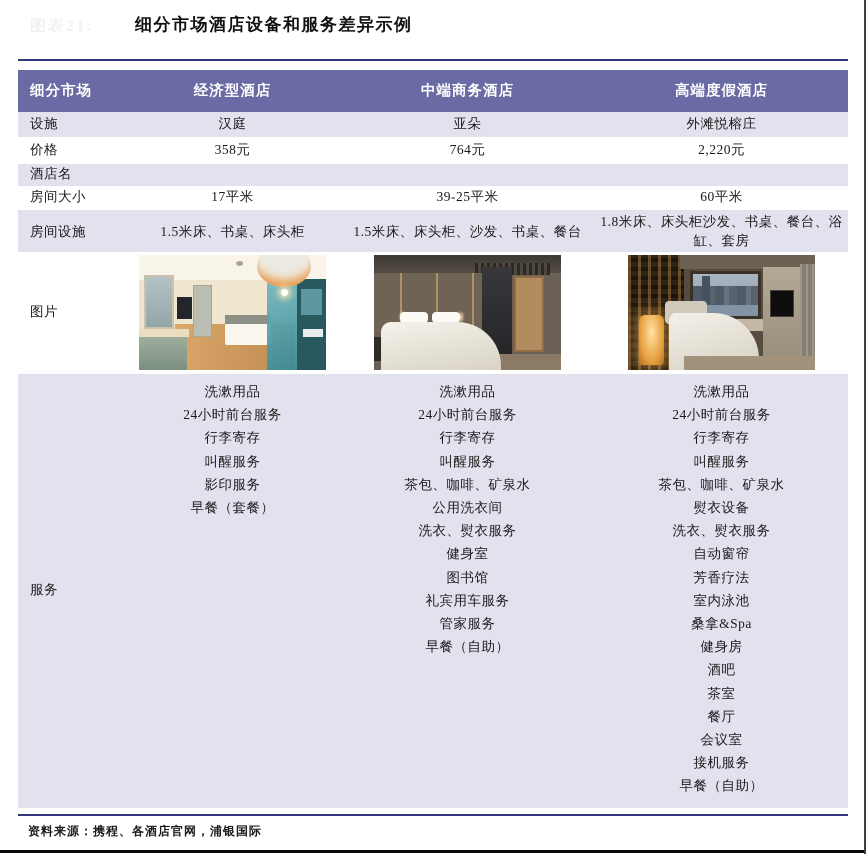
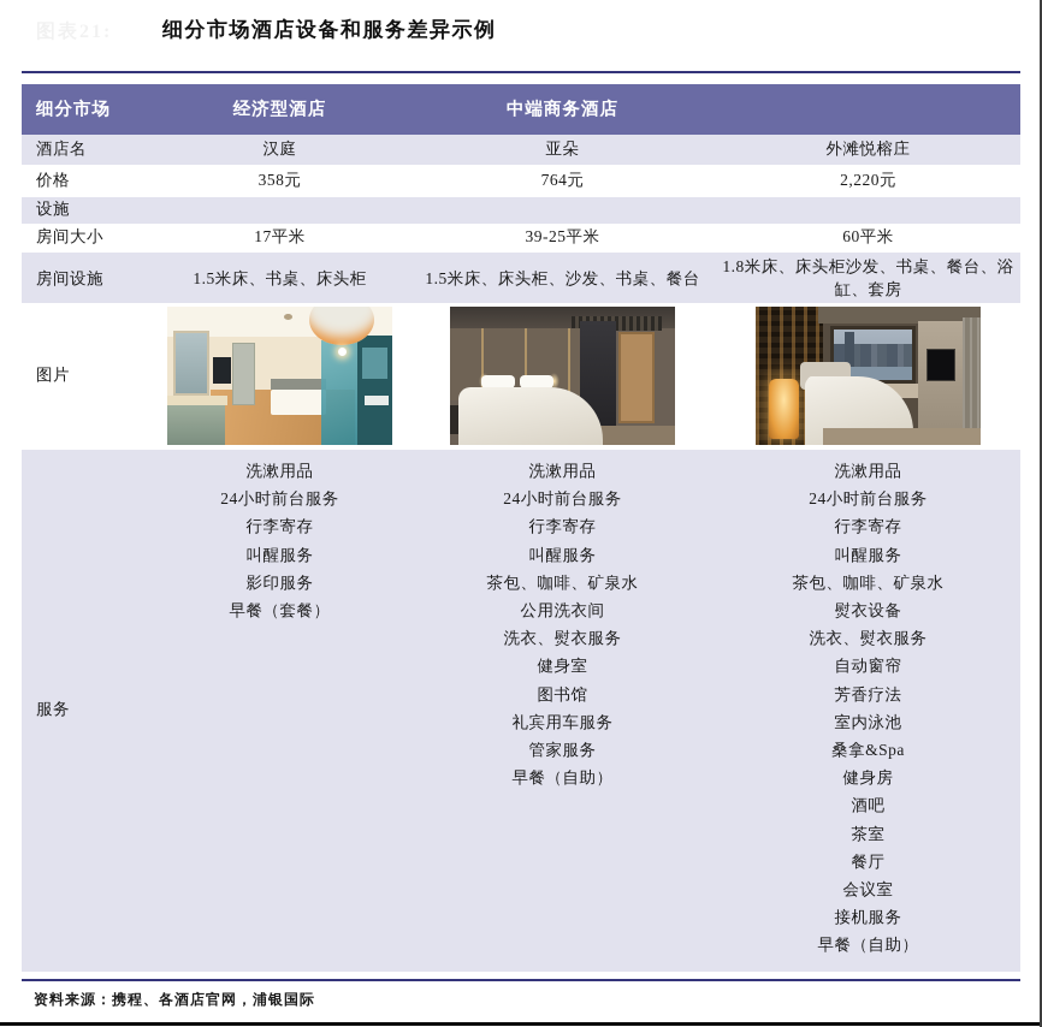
  细分市场酒店设备和服务差异示例
  细分市场
  经济型酒店
  中端商务酒店
- 高端度假酒店
- 设施
+ 酒店名
  汉庭
  亚朵
  外滩悦榕庄
  价格
  358元
  764元
  2,220元
- 酒店名
+ 设施
  房间大小
  17平米
  39-25平米
  60平米
  房间设施
  1.5米床、书桌、床头柜
  1.5米床、床头柜、沙发、书桌、餐台
  1.8米床、床头柜沙发、书桌、餐台、浴缸、套房
  图片
  服务
  洗漱用品
  24小时前台服务
  行李寄存
  叫醒服务
  影印服务
  早餐（套餐）
  洗漱用品
  24小时前台服务
  行李寄存
  叫醒服务
  茶包、咖啡、矿泉水
  公用洗衣间
  洗衣、熨衣服务
  健身室
  图书馆
  礼宾用车服务
  管家服务
  早餐（自助）
  洗漱用品
  24小时前台服务
  行李寄存
  叫醒服务
  茶包、咖啡、矿泉水
  熨衣设备
  洗衣、熨衣服务
  自动窗帘
  芳香疗法
  室内泳池
  桑拿&Spa
  健身房
  酒吧
  茶室
  餐厅
  会议室
  接机服务
  早餐（自助）
  资料来源：携程、各酒店官网，浦银国际
